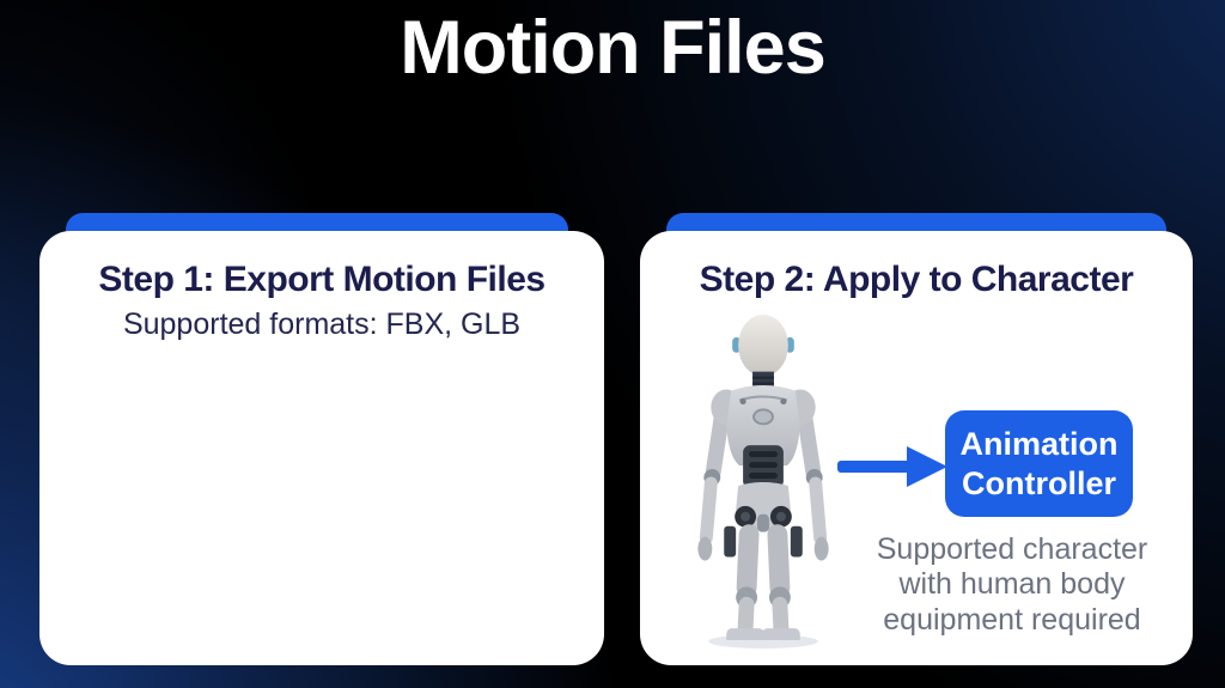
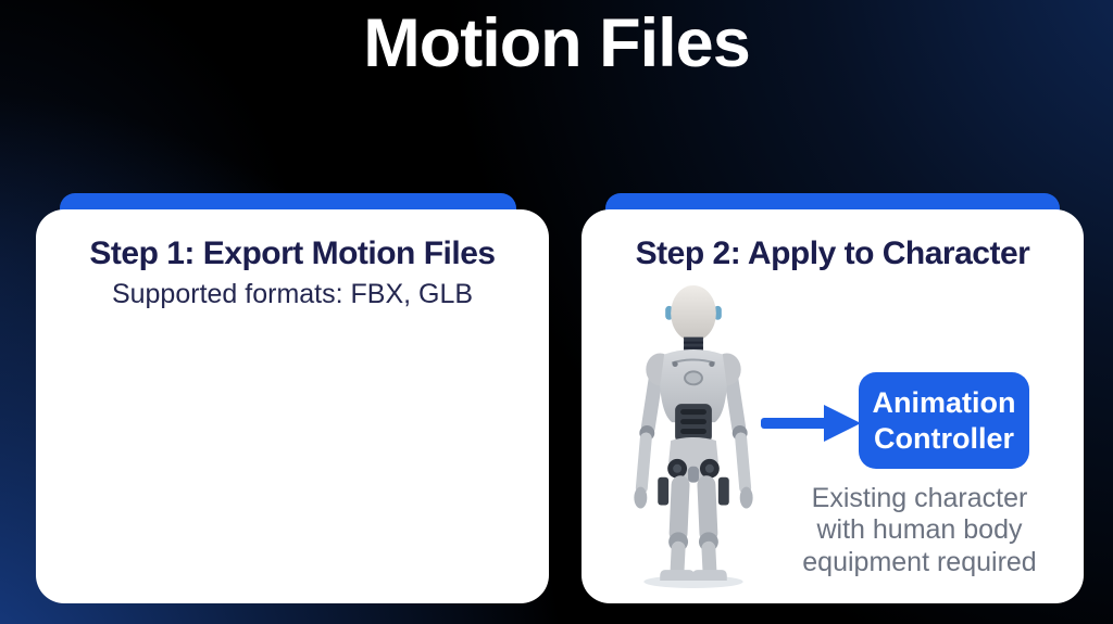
  Motion Files
  Step 1: Export Motion Files
  Supported formats: FBX, GLB
  Step 2: Apply to Character
  Animation Controller
- Supported character with human body equipment required
+ Existing character with human body equipment required
